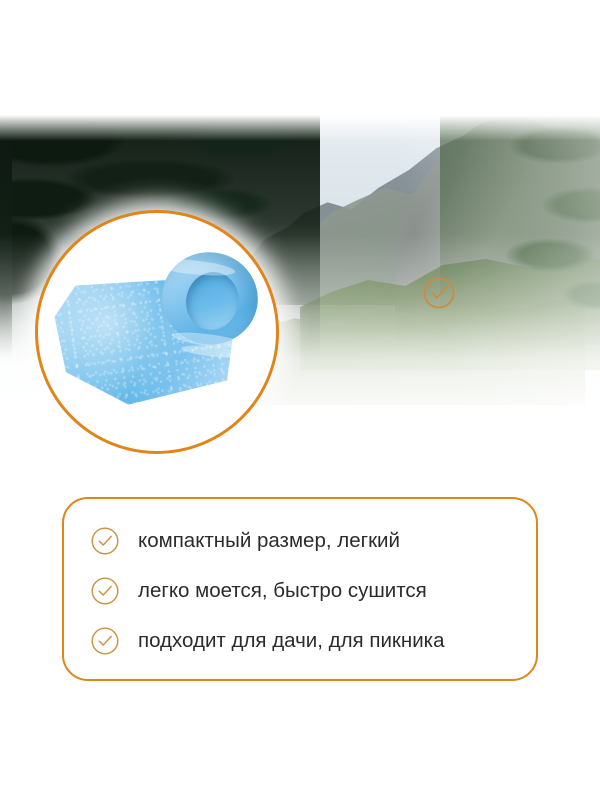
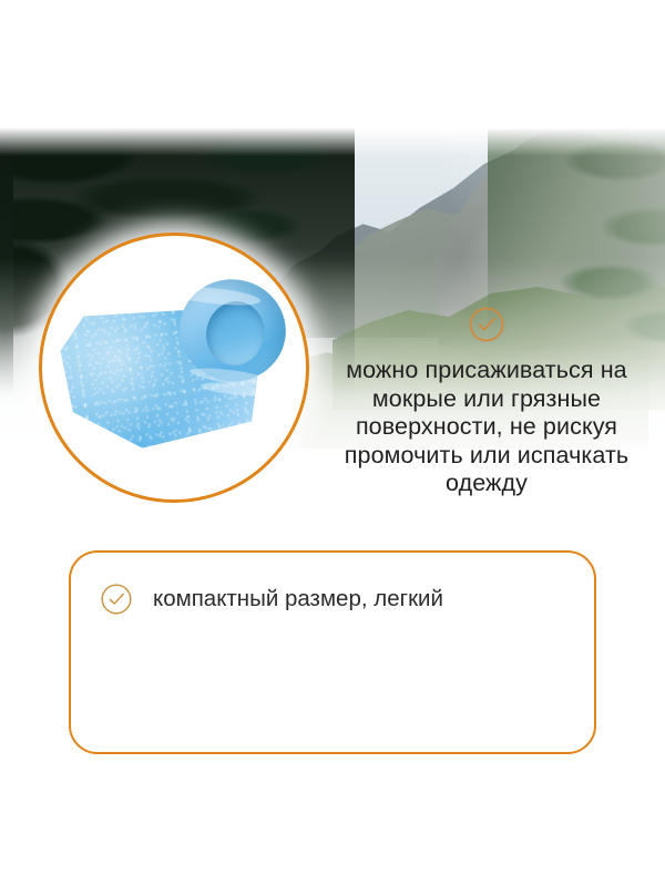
+ можно присаживаться на мокрые или грязные поверхности, не рискуя промочить или испачкать одежду
  компактный размер, легкий
- легко моется, быстро сушится
- подходит для дачи, для пикника
